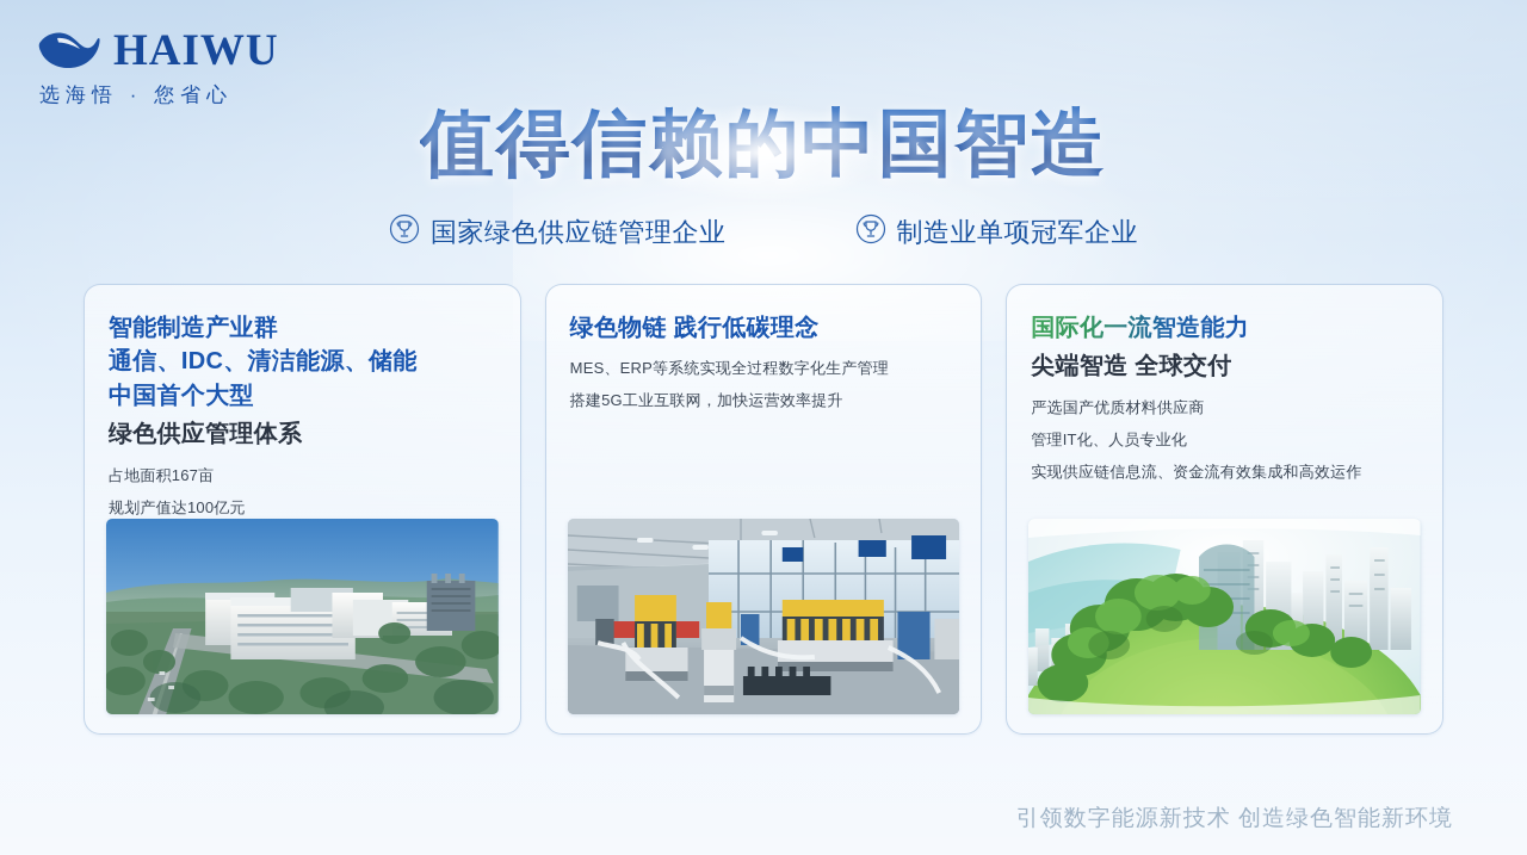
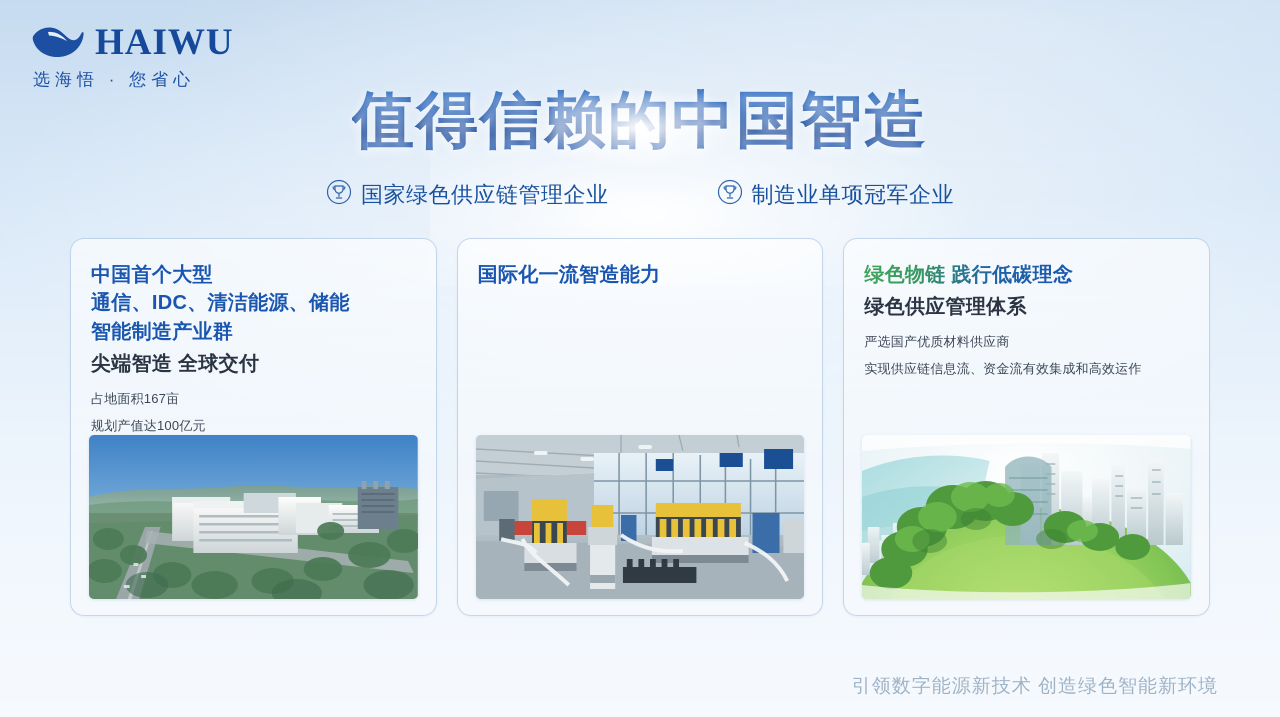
  HAIWU
  选海悟 · 您省心
  国家绿色供应链管理企业
  制造业单项冠军企业
- 智能制造产业群
+ 中国首个大型
  通信、IDC、清洁能源、储能
- 中国首个大型
+ 智能制造产业群
- 绿色供应管理体系
+ 尖端智造 全球交付
  占地面积167亩
  规划产值达100亿元
- 绿色物链 践行低碳理念
+ 国际化一流智造能力
- MES、ERP等系统实现全过程数字化生产管理
- 搭建5G工业互联网，加快运营效率提升
- 国际化一流智造能力
+ 绿色物链 践行低碳理念
- 尖端智造 全球交付
+ 绿色供应管理体系
  严选国产优质材料供应商
- 管理IT化、人员专业化
  实现供应链信息流、资金流有效集成和高效运作
  引领数字能源新技术 创造绿色智能新环境
